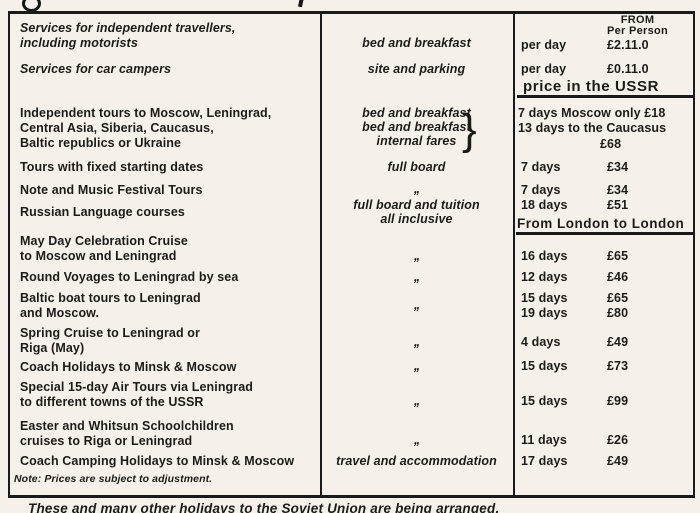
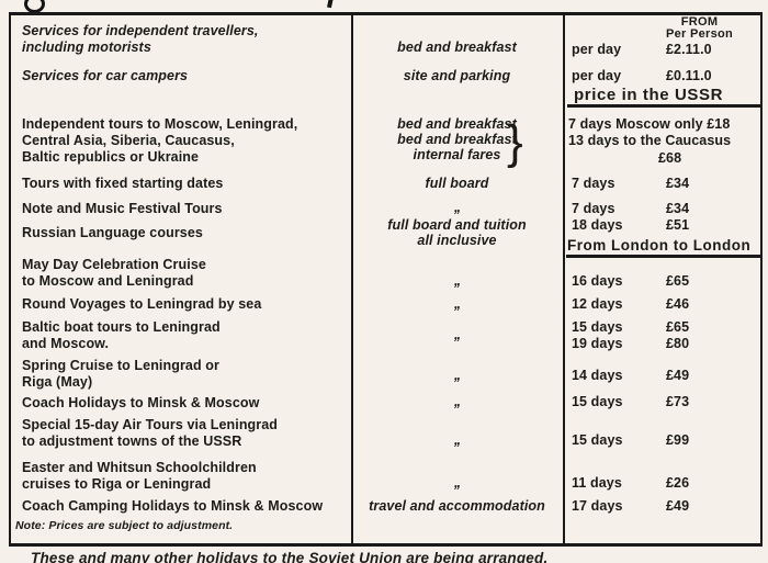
  FROM
  Per Person
  Services for independent travellers,
  including motorists
  bed and breakfast
  per day
  £2.11.0
  Services for car campers
  site and parking
  per day
  £0.11.0
  price in the USSR
  Independent tours to Moscow, Leningrad,
  Central Asia, Siberia, Caucasus,
  Baltic republics or Ukraine
  bed and breakfast
  bed and breakfast
  internal fares
  }
  7 days Moscow only £18
  13 days to the Caucasus
  £68
  Tours with fixed starting dates
  full board
  7 days
  £34
  Note and Music Festival Tours
  ,,
  7 days
  £34
  Russian Language courses
  full board and tuition
  all inclusive
  18 days
  £51
  From London to London
  May Day Celebration Cruise
  to Moscow and Leningrad
  ,,
  16 days
  £65
  Round Voyages to Leningrad by sea
  ,,
  12 days
  £46
  Baltic boat tours to Leningrad
  and Moscow.
  ,,
  15 days
  £65
  19 days
  £80
  Spring Cruise to Leningrad or
  Riga (May)
  ,,
- 4 days
+ 14 days
  £49
  Coach Holidays to Minsk & Moscow
  ,,
  15 days
  £73
  Special 15-day Air Tours via Leningrad
- to different towns of the USSR
+ to adjustment towns of the USSR
  ,,
  15 days
  £99
  Easter and Whitsun Schoolchildren
  cruises to Riga or Leningrad
  ,,
  11 days
  £26
  Coach Camping Holidays to Minsk & Moscow
  travel and accommodation
  17 days
  £49
  Note: Prices are subject to adjustment.
  These and many other holidays to the Soviet Union are being arranged.
